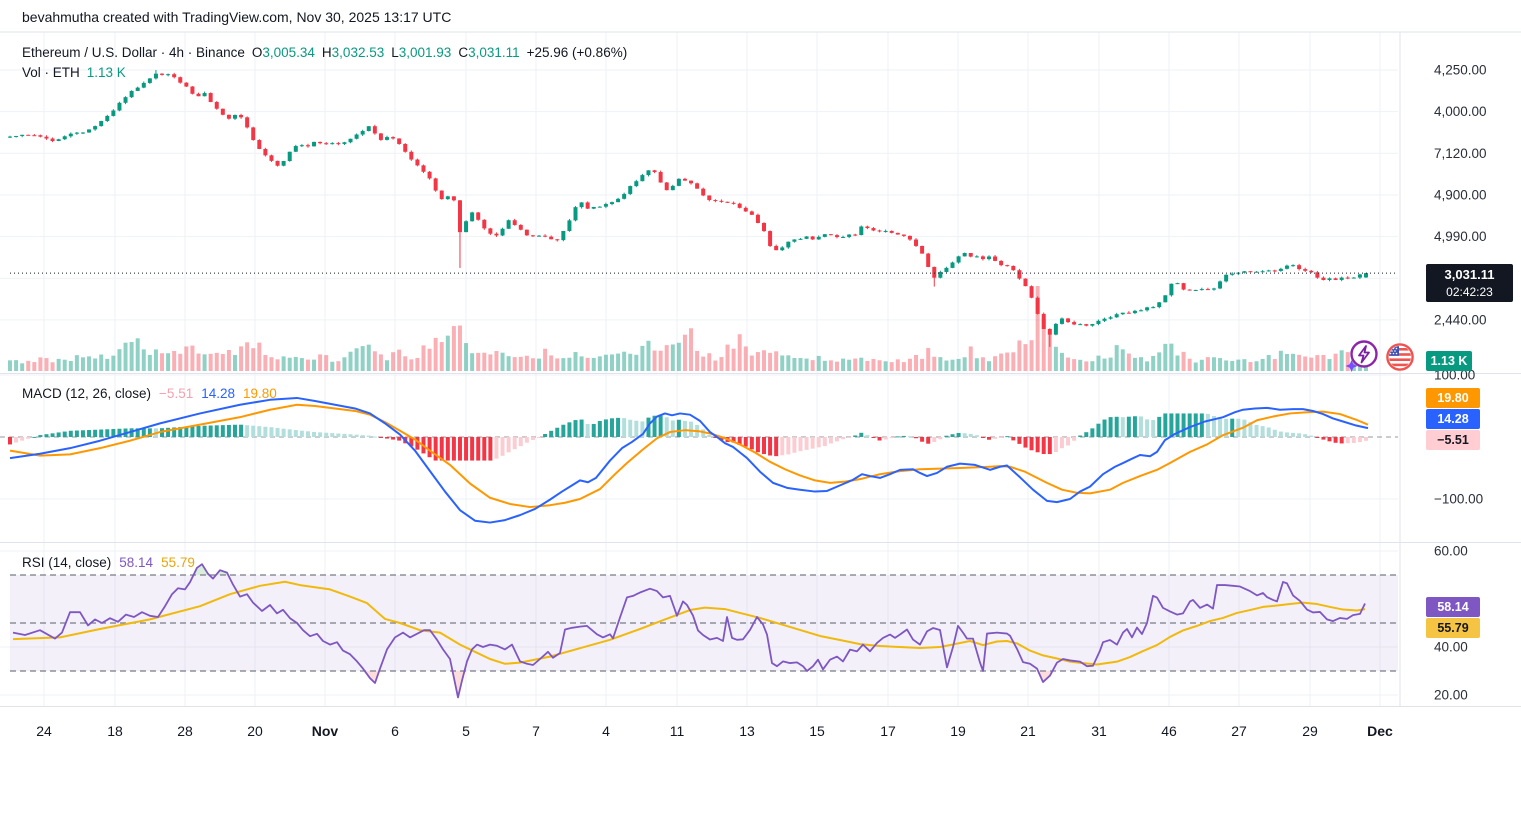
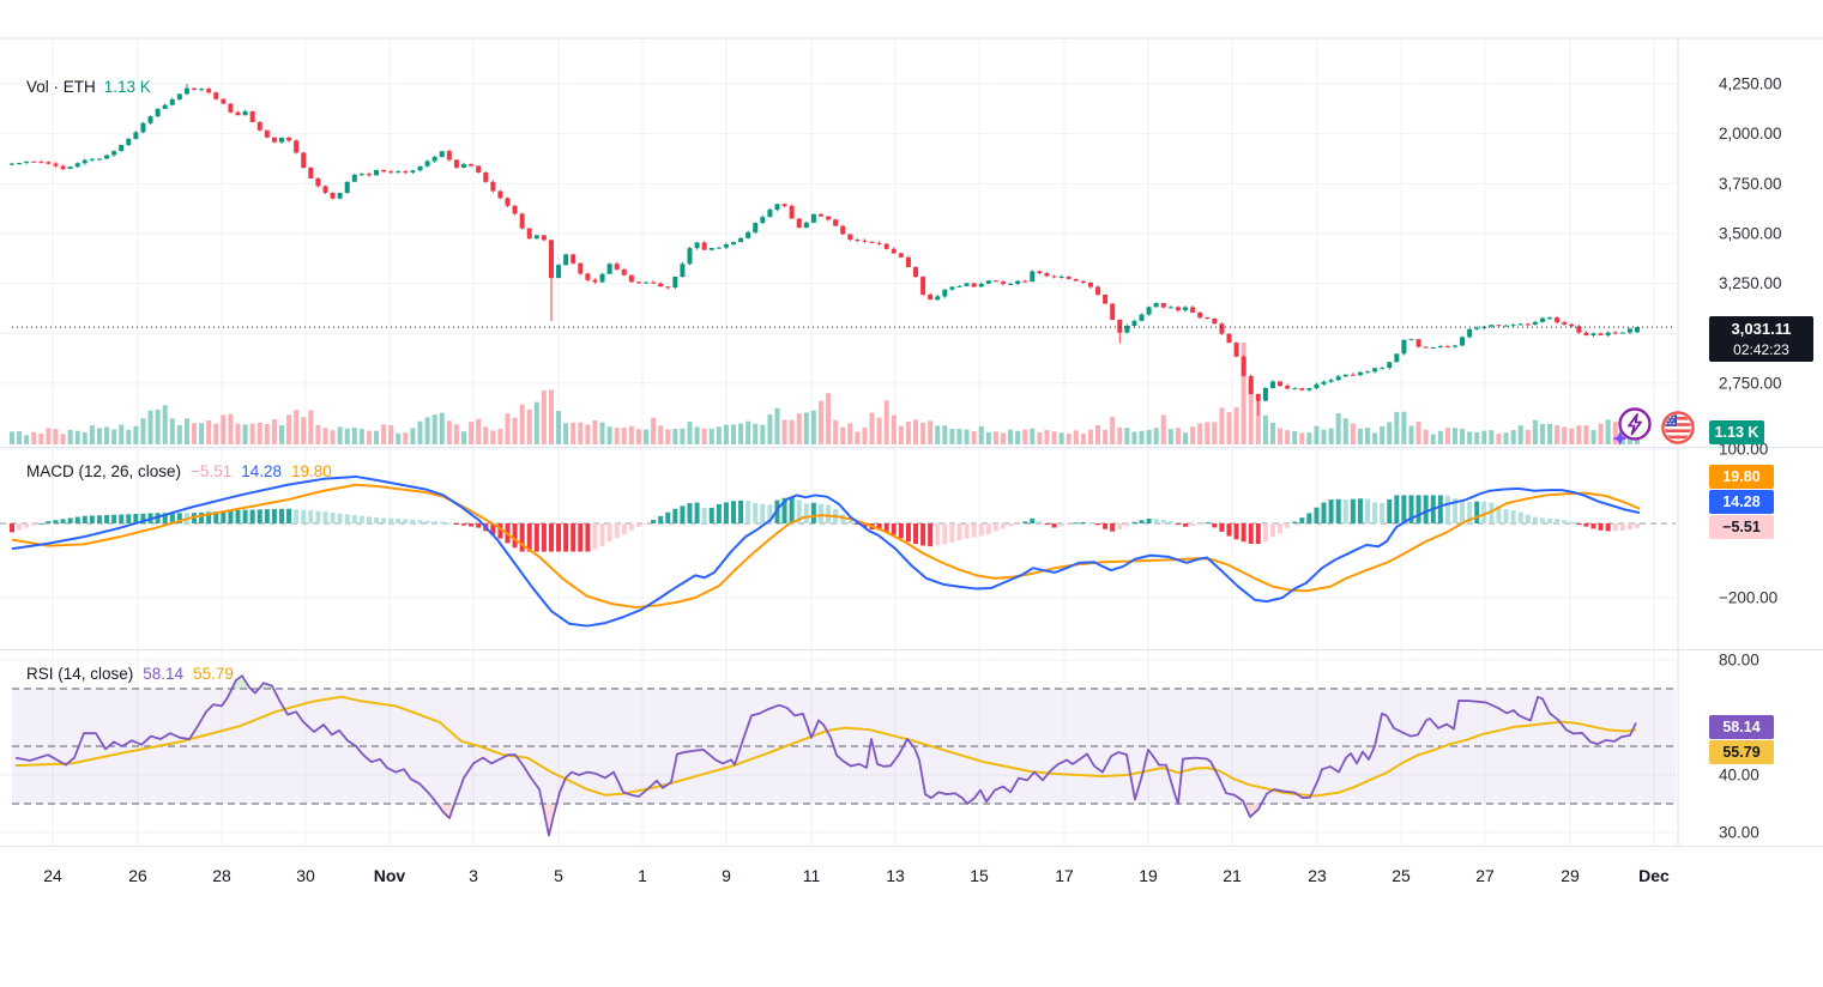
  4,250.00
- 4,000.00
+ 2,000.00
- 7,120.00
+ 3,750.00
- 4,900.00
+ 3,500.00
- 4,990.00
+ 3,250.00
- 2,440.00
+ 2,750.00
  100.00
- −100.00
+ −200.00
- 60.00
+ 80.00
  40.00
- 20.00
+ 30.00
  24
- 18
+ 26
  28
- 20
+ 30
  Nov
- 6
+ 3
  5
- 7
+ 1
- 4
+ 9
  11
  13
  15
  17
  19
  21
- 31
+ 23
- 46
+ 25
  27
  29
  Dec
- bevahmutha created with TradingView.com, Nov 30, 2025 13:17 UTC
- Ethereum / U.S. Dollar · 4h · Binance O3,005.34 H3,032.53 L3,001.93 C3,031.11 +25.96 (+0.86%)
  Vol · ETH 1.13 K
  MACD (12, 26, close) −5.51 14.28 19.80
  RSI (14, close) 58.14 55.79
  3,031.11
  02:42:23
  1.13 K
  19.80
  14.28
  −5.51
  58.14
  55.79
